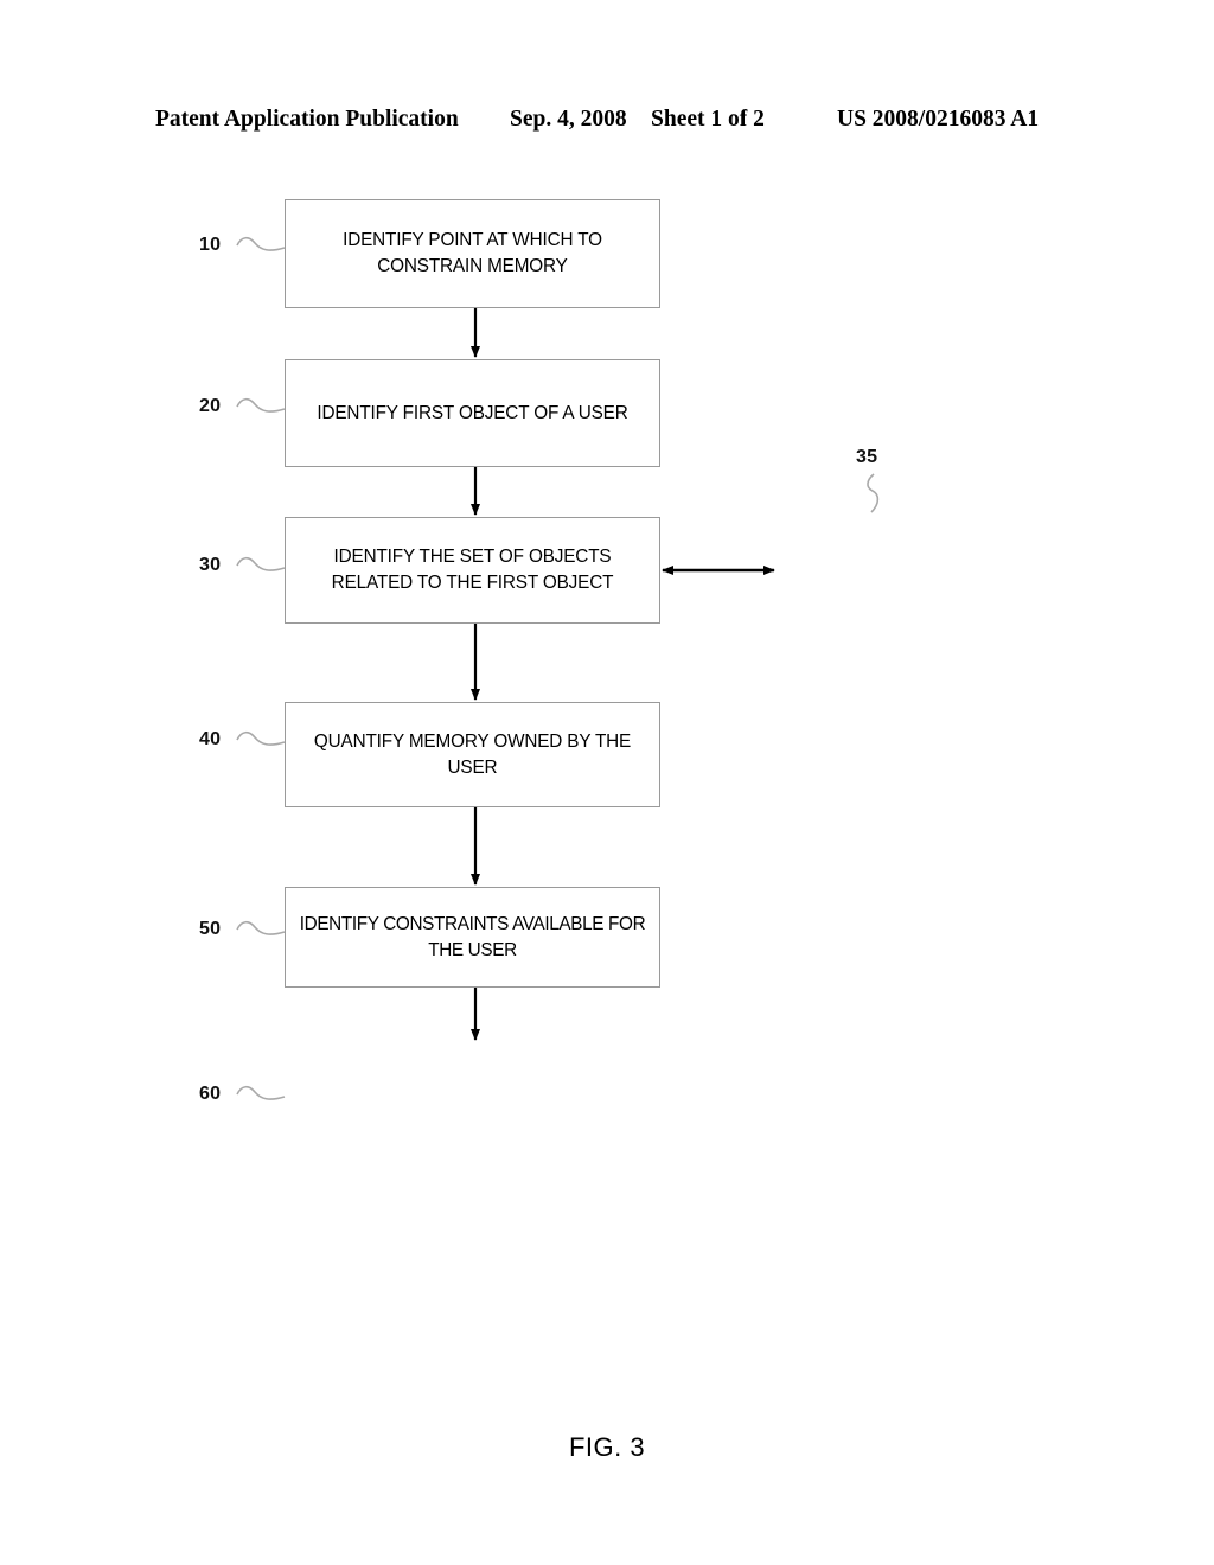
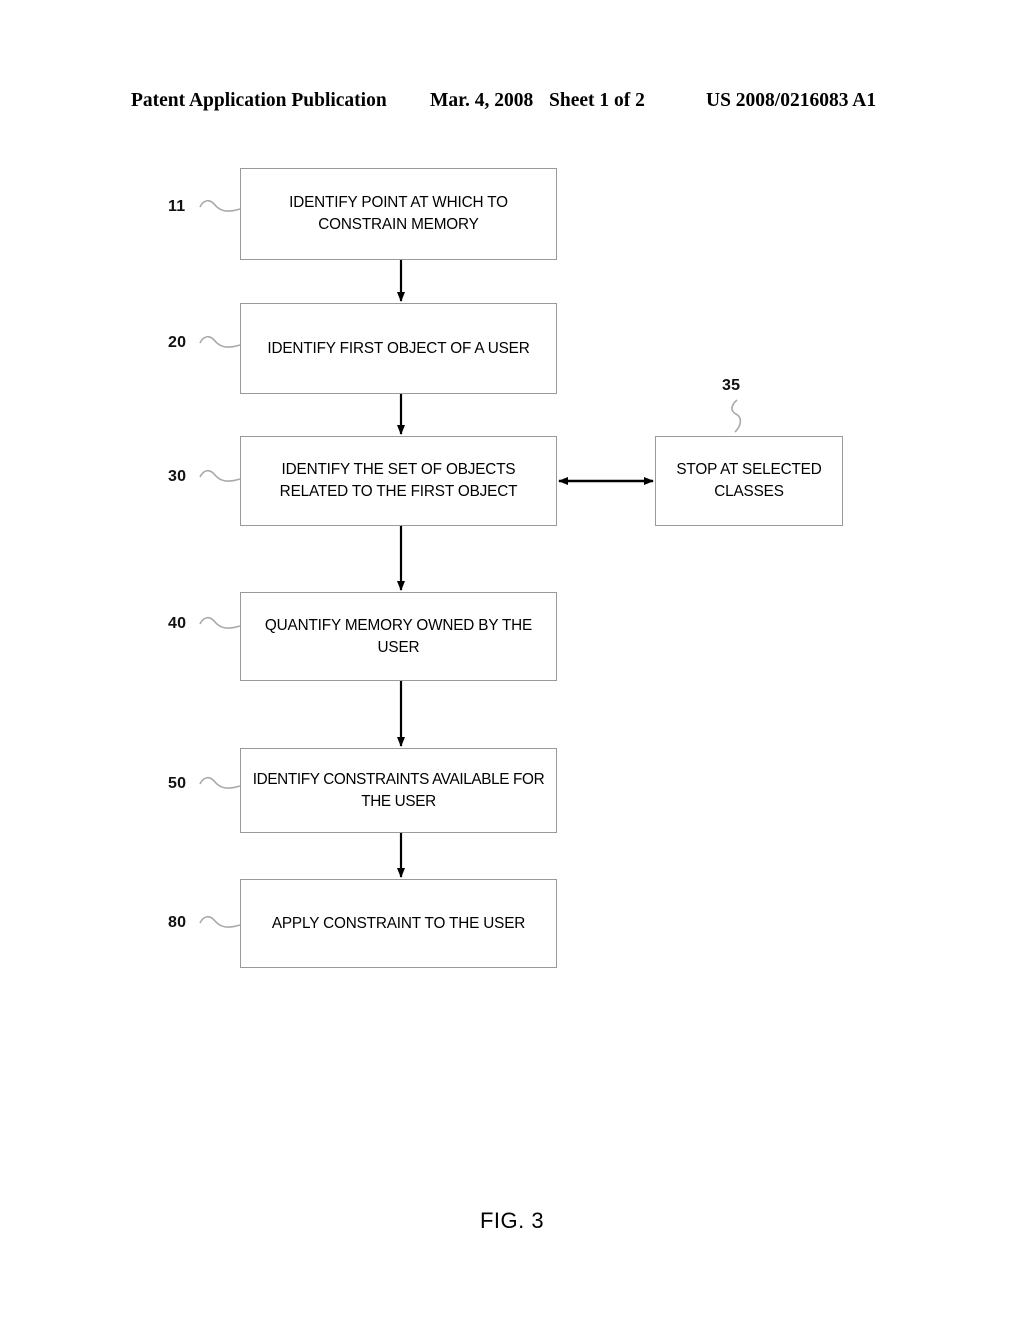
  Patent Application Publication
- Sep. 4, 2008
+ Mar. 4, 2008
  Sheet 1 of 2
  US 2008/0216083 A1
  IDENTIFY POINT AT WHICH TO
  CONSTRAIN MEMORY
  IDENTIFY FIRST OBJECT OF A USER
  IDENTIFY THE SET OF OBJECTS
  RELATED TO THE FIRST OBJECT
+ STOP AT SELECTED
+ CLASSES
  QUANTIFY MEMORY OWNED BY THE
  USER
  IDENTIFY CONSTRAINTS AVAILABLE FOR
  THE USER
+ APPLY CONSTRAINT TO THE USER
- 10
+ 11
  20
  30
  35
  40
  50
- 60
+ 80
  FIG. 3
